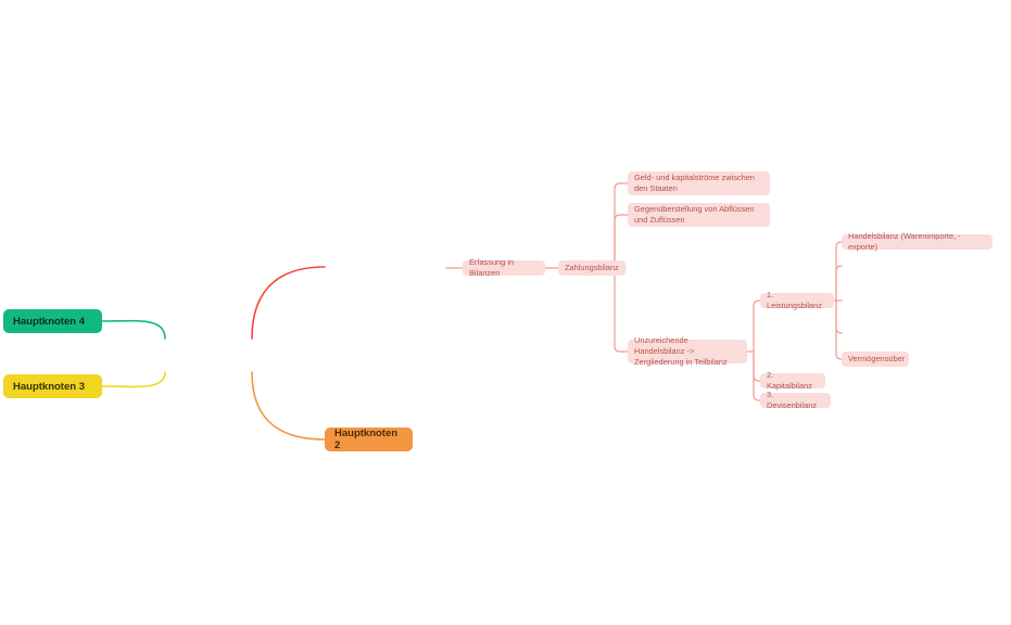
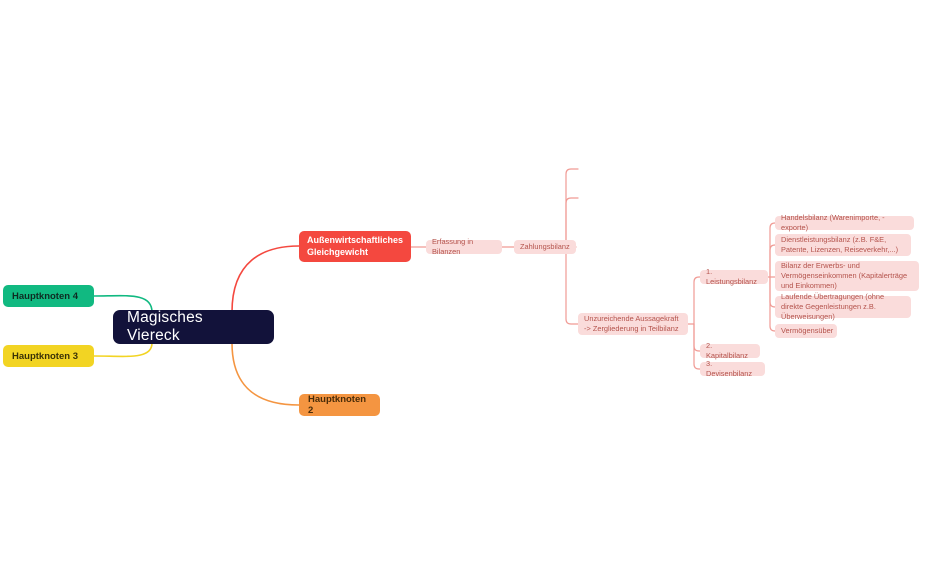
+ Magisches Viereck
  Hauptknoten 4
  Hauptknoten 3
  Hauptknoten 2
+ Außenwirtschaftliches Gleichgewicht
  Erfassung in Bilanzen
  Zahlungsbilanz
- Geld- und kapitalströme zwischen den Staaten
- Gegenüberstellung von Abflüssen und Zuflüssen
- Unzureichende Handelsbilanz -> Zergliederung in Teilbilanz
+ Unzureichende Aussagekraft -> Zergliederung in Teilbilanz
  1. Leistungsbilanz
  2. Kapitalbilanz
  3. Devisenbilanz
  Handelsbilanz (Warenimporte, -exporte)
+ Dienstleistungsbilanz (z.B. F&E, Patente, Lizenzen, Reiseverkehr,...)
+ Bilanz der Erwerbs- und Vermögenseinkommen (Kapitalerträge und Einkommen)
+ Laufende Übertragungen (ohne direkte Gegenleistungen z.B. Überweisungen)
  Vermögensüber
